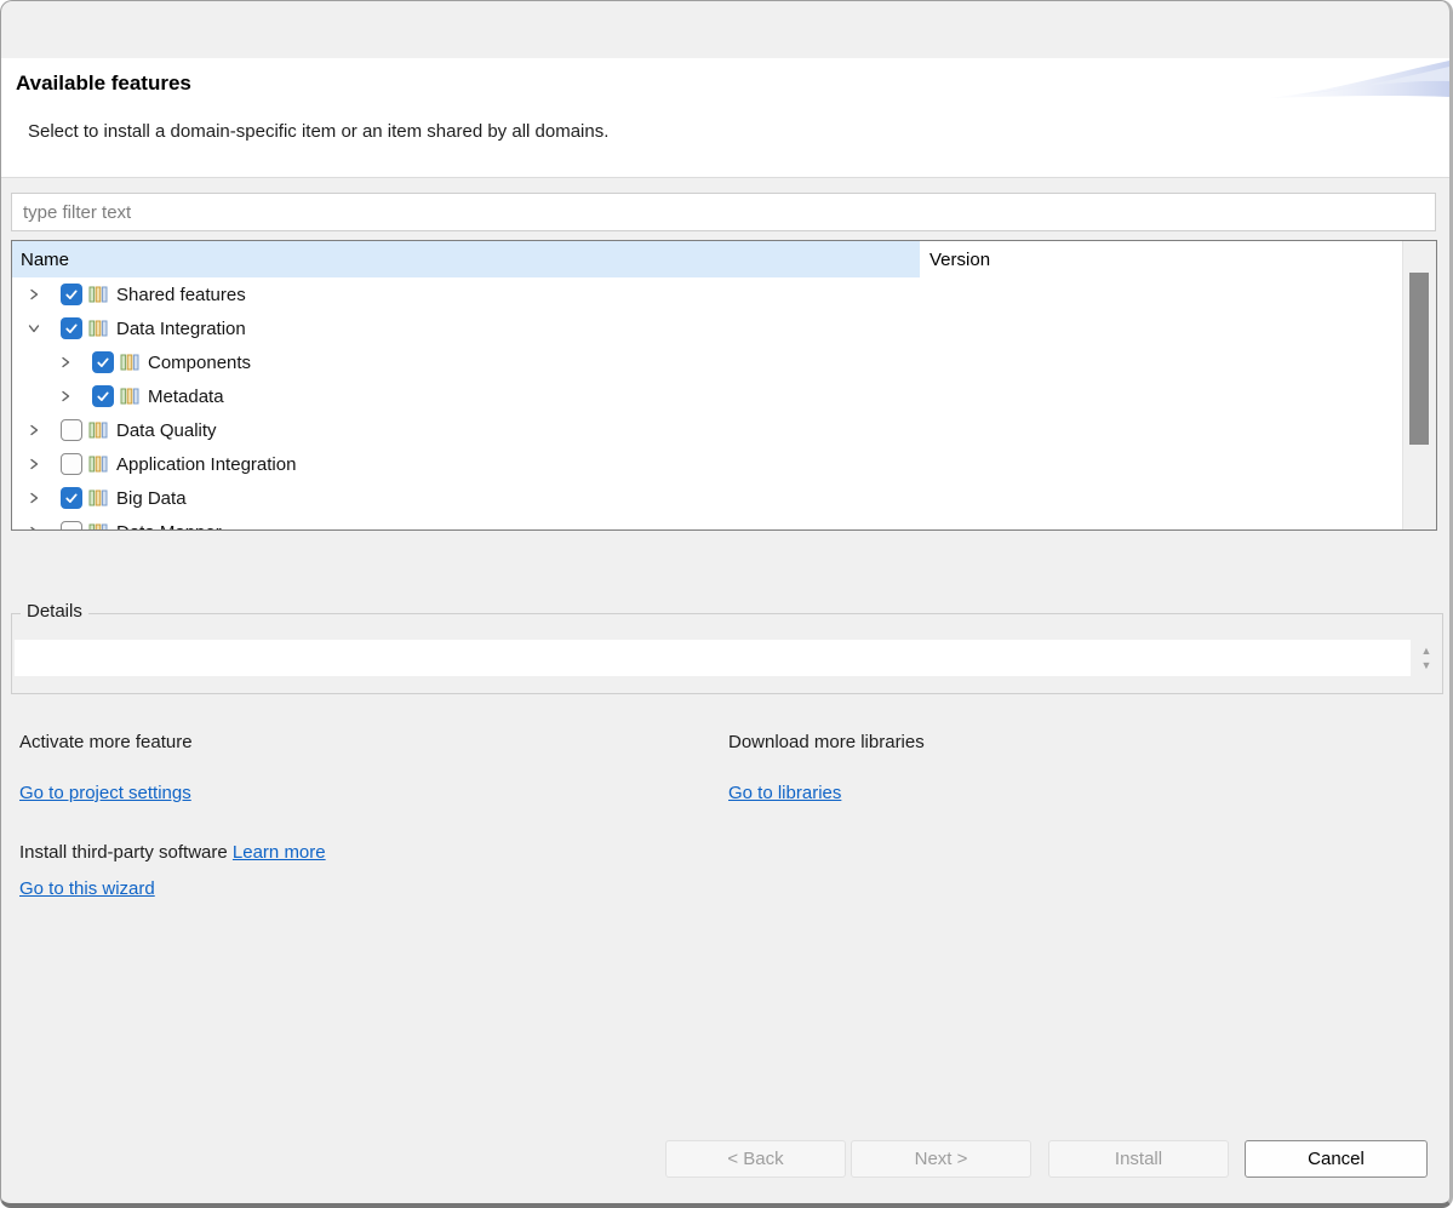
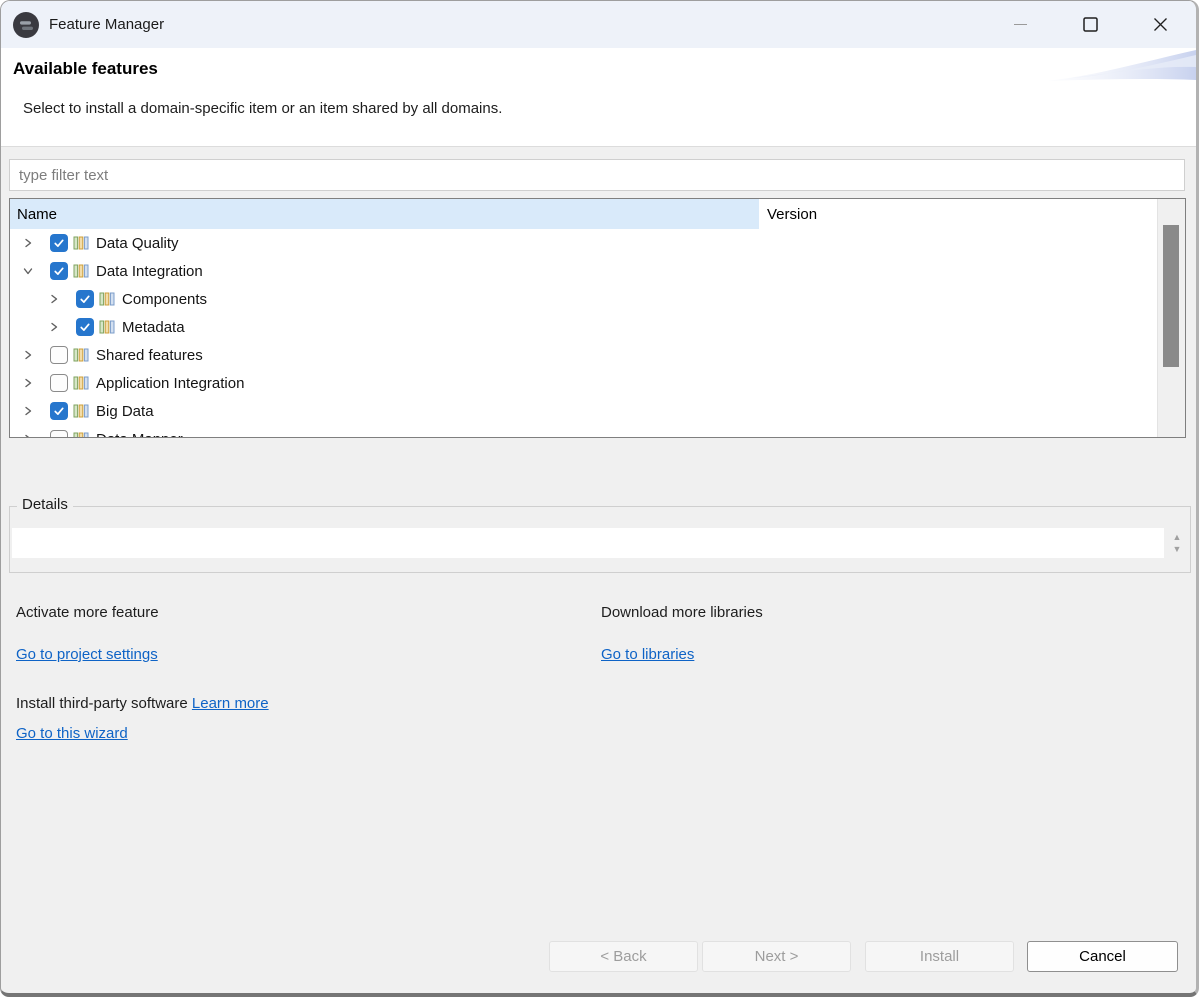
+ Feature Manager
  Available features
  Select to install a domain-specific item or an item shared by all domains.
  type filter text
  Name
  Version
- Shared features
+ Data Quality
  Data Integration
  Components
  Metadata
- Data Quality
+ Shared features
  Application Integration
  Big Data
  Details
  ▲
  ▼
  Activate more feature
  Go to project settings
  Download more libraries
  Go to libraries
  Install third-party software Learn more
  Go to this wizard
  < Back
  Next >
  Install
  Cancel
